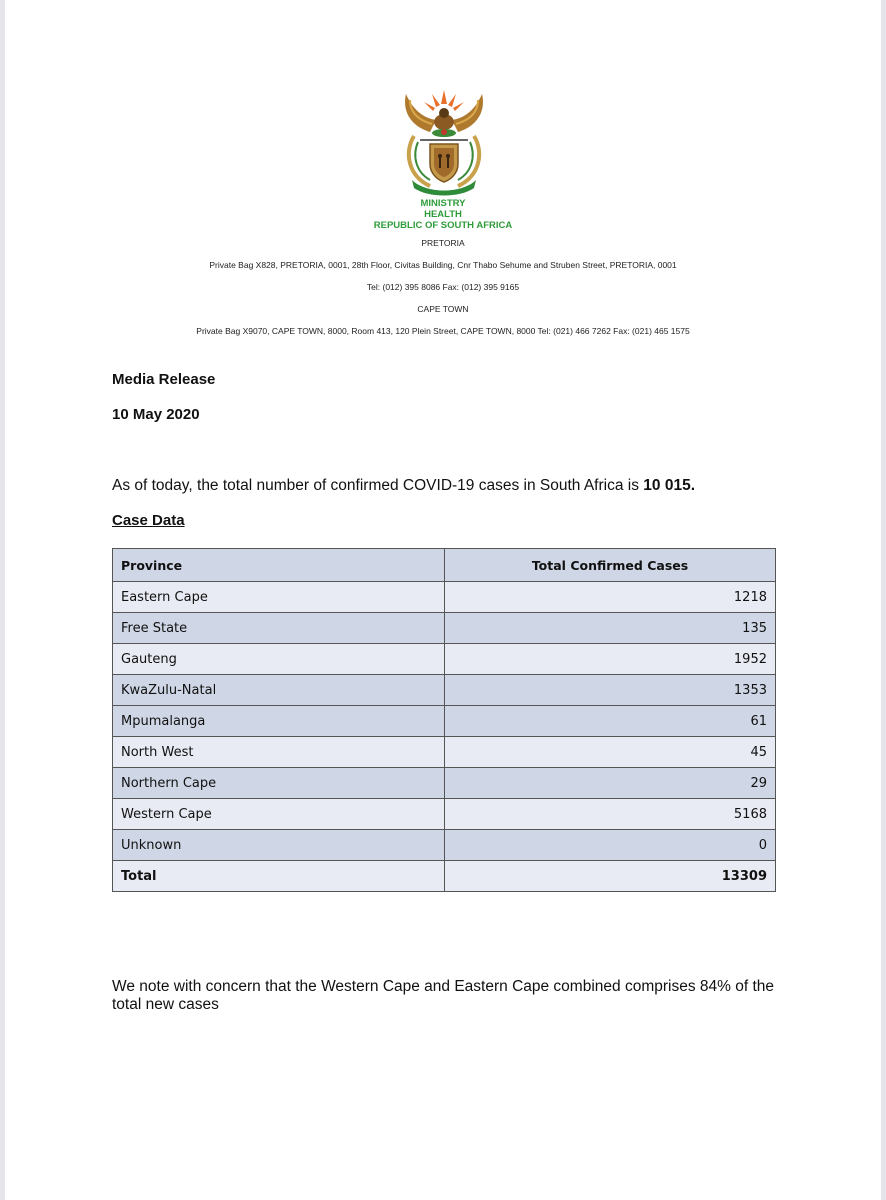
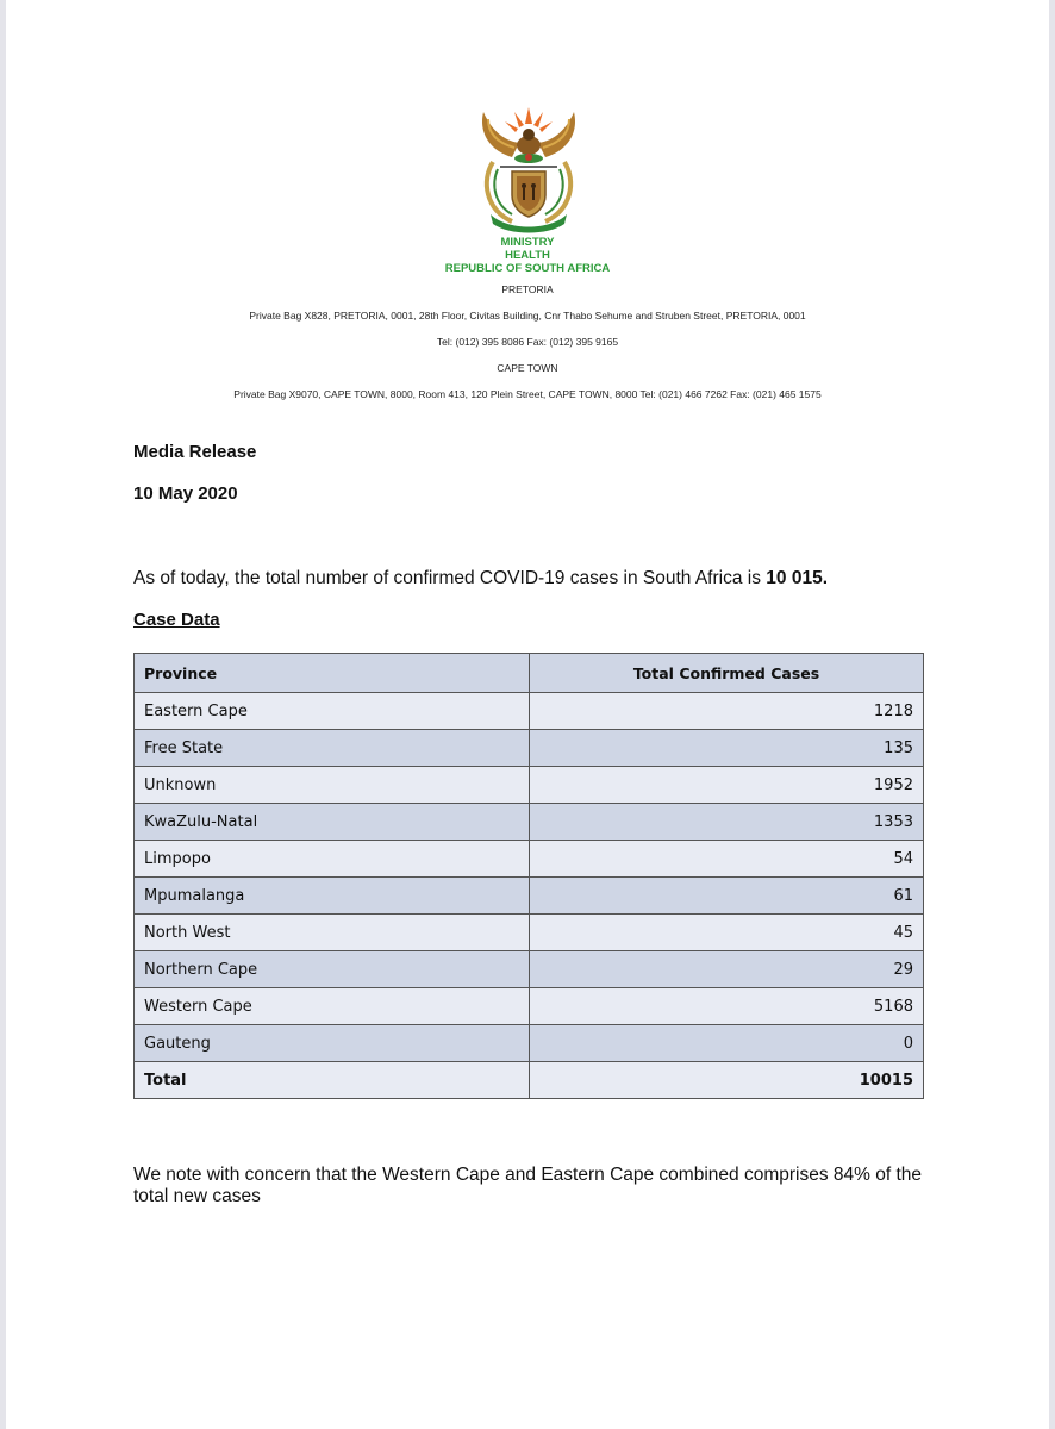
  MINISTRY
  HEALTH
  REPUBLIC OF SOUTH AFRICA
  PRETORIA
  Private Bag X828, PRETORIA, 0001, 28th Floor, Civitas Building, Cnr Thabo Sehume and Struben Street, PRETORIA, 0001
  Tel: (012) 395 8086 Fax: (012) 395 9165
  CAPE TOWN
  Private Bag X9070, CAPE TOWN, 8000, Room 413, 120 Plein Street, CAPE TOWN, 8000 Tel: (021) 466 7262 Fax: (021) 465 1575
  Media Release
  10 May 2020
  As of today, the total number of confirmed COVID-19 cases in South Africa is 10 015.
  Case Data
  Province	Total Confirmed Cases
  Eastern Cape	1218
  Free State	135
- Gauteng	1952
+ Unknown	1952
  KwaZulu-Natal	1353
+ Limpopo	54
  Mpumalanga	61
  North West	45
  Northern Cape	29
  Western Cape	5168
- Unknown	0
+ Gauteng	0
- Total	13309
+ Total	10015
  We note with concern that the Western Cape and Eastern Cape combined comprises 84% of the total new cases
